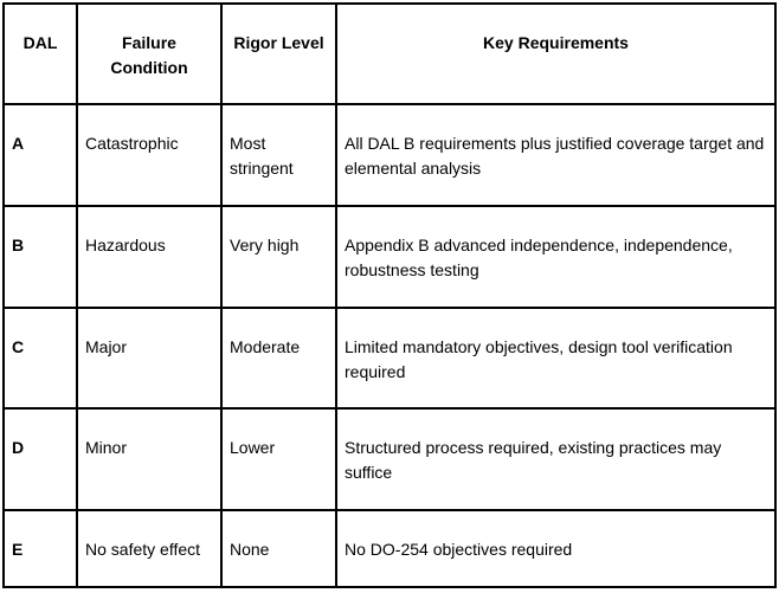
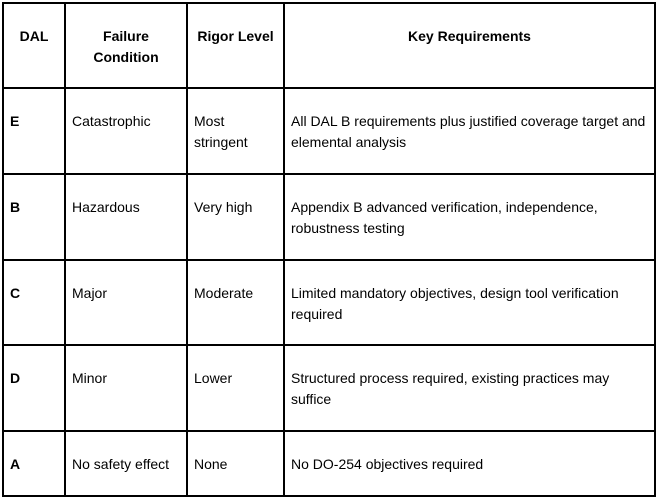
  DAL	Failure Condition	Rigor Level	Key Requirements
- A	Catastrophic	Most stringent	All DAL B requirements plus justified coverage target and elemental analysis
+ E	Catastrophic	Most stringent	All DAL B requirements plus justified coverage target and elemental analysis
- B	Hazardous	Very high	Appendix B advanced independence, independence, robustness testing
+ B	Hazardous	Very high	Appendix B advanced verification, independence, robustness testing
  C	Major	Moderate	Limited mandatory objectives, design tool verification required
  D	Minor	Lower	Structured process required, existing practices may suffice
- E	No safety effect	None	No DO-254 objectives required
+ A	No safety effect	None	No DO-254 objectives required
